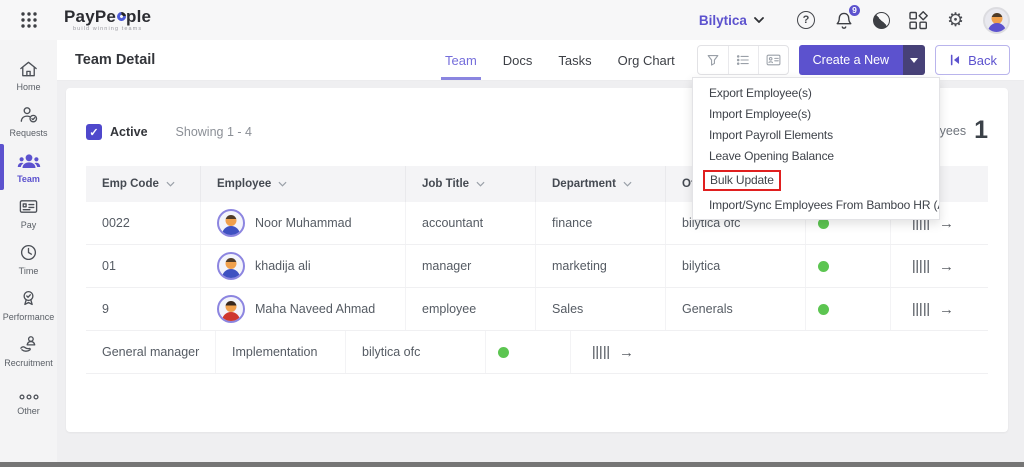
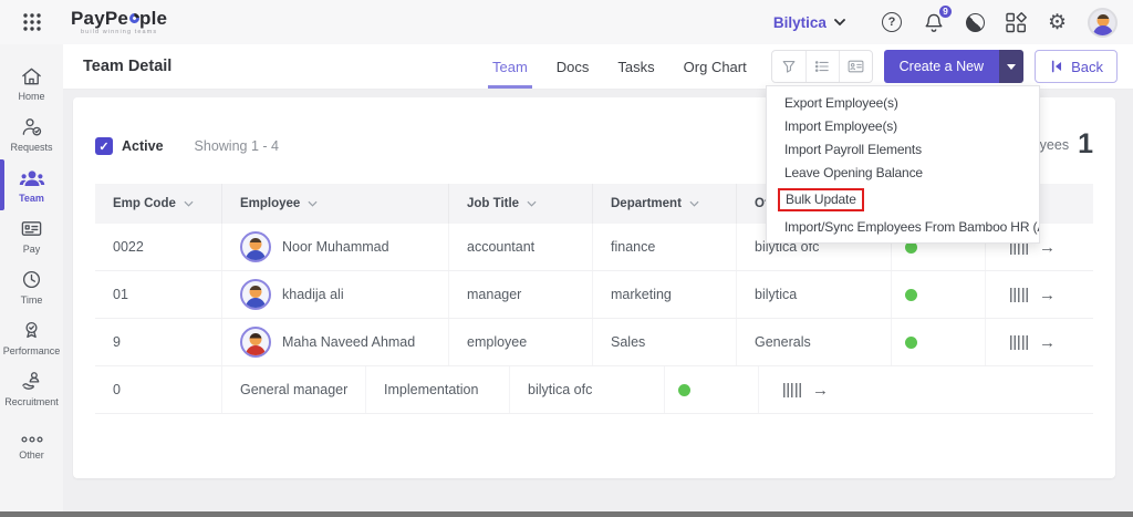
  PayPe
  ple
  Bilytica
  ?
  9
  ⚙
  Home
  Requests
  Team
  Pay
  Time
  Performance
  Recruitment
  Other
  Team Detail
  Team
  Docs
  Tasks
  Org Chart
  Create a New
  Back
  Active
  Showing 1 - 4
  1
  Emp Code
  Employee
  Job Title
  Department
  0022
  Noor Muhammad
  accountant
  finance
  bilytica ofc
  →
  01
  khadija ali
  manager
  marketing
  bilytica
  →
  9
  Maha Naveed Ahmad
  employee
  Sales
  Generals
  →
+ 0
  General manager
  Implementation
  bilytica ofc
  →
  Export Employee(s)
  Import Employee(s)
  Import Payroll Elements
  Leave Opening Balance
  Bulk Update
  Import/Sync Employees From Bamboo HR (
